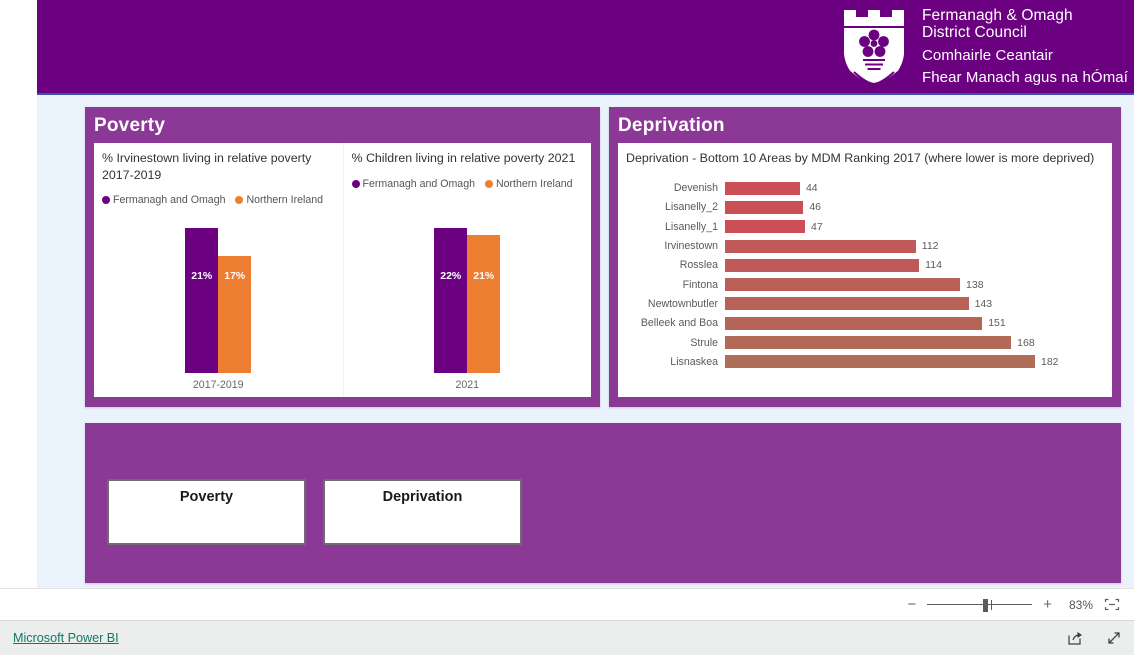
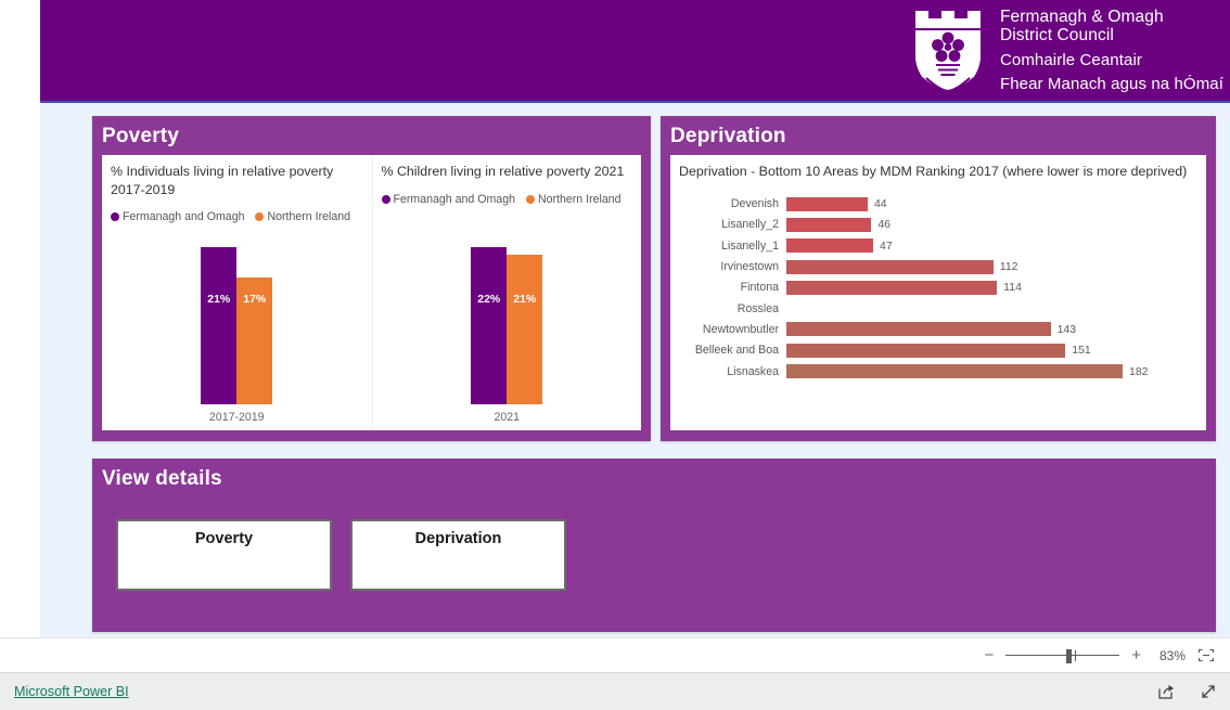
  Fermanagh & Omagh
  District Council
  Comhairle Ceantair
  Fhear Manach agus na hÓmaí
  Poverty
- % Irvinestown living in relative poverty 2017-2019
+ % Individuals living in relative poverty 2017-2019
  Fermanagh and Omagh
  Northern Ireland
  21%
  17%
  2017-2019
  % Children living in relative poverty 2021
  Fermanagh and Omagh
  Northern Ireland
  22%
  21%
  2021
  Deprivation
  Deprivation - Bottom 10 Areas by MDM Ranking 2017 (where lower is more deprived)
  Devenish
  44
  Lisanelly_2
  46
  Lisanelly_1
  47
  Irvinestown
  112
- Rosslea
+ Fintona
  114
- Fintona
+ Rosslea
- 138
  Newtownbutler
  143
  Belleek and Boa
  151
- Strule
- 168
  Lisnaskea
  182
+ View details
  Poverty
  Deprivation
  −
  +
  83%
  Microsoft Power BI
